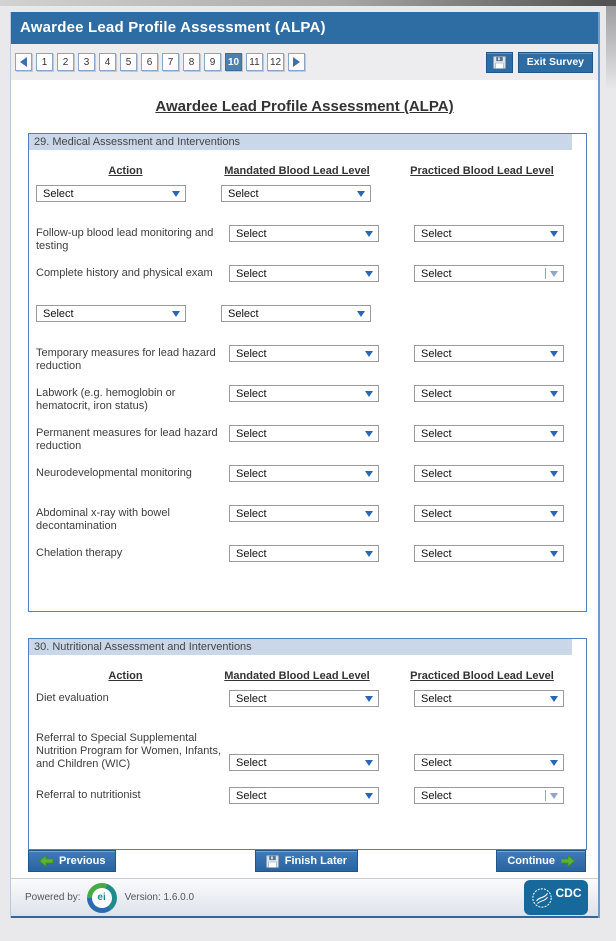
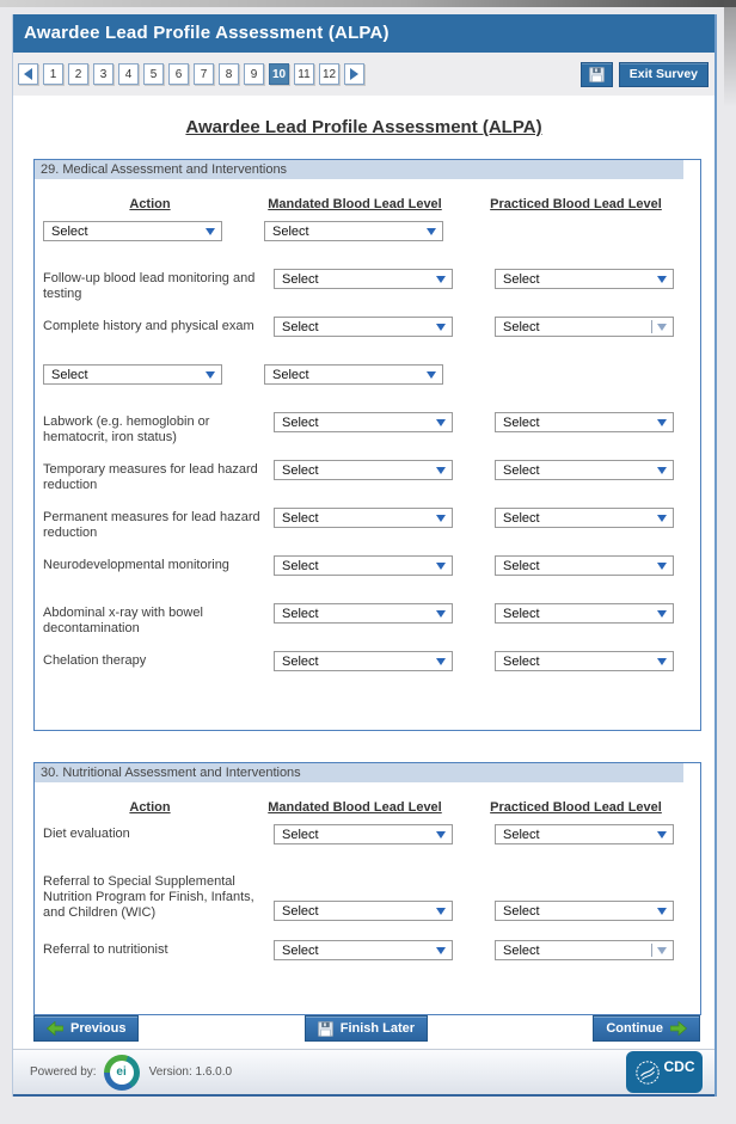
  Awardee Lead Profile Assessment (ALPA)
  1
  2
  3
  4
  5
  6
  7
  8
  9
  10
  11
  12
  Exit Survey
  Awardee Lead Profile Assessment (ALPA)
  29. Medical Assessment and Interventions
  Action
  Mandated Blood Lead Level
  Practiced Blood Lead Level
  Select
  Select
  Follow-up blood lead monitoring and testing
  Select
  Select
  Complete history and physical exam
  Select
  Select
  Select
  Select
- Temporary measures for lead hazard reduction
+ Labwork (e.g. hemoglobin or hematocrit, iron status)
  Select
  Select
- Labwork (e.g. hemoglobin or hematocrit, iron status)
+ Temporary measures for lead hazard reduction
  Select
  Select
  Permanent measures for lead hazard reduction
  Select
  Select
  Neurodevelopmental monitoring
  Select
  Select
  Abdominal x-ray with bowel decontamination
  Select
  Select
  Chelation therapy
  Select
  Select
  30. Nutritional Assessment and Interventions
  Action
  Mandated Blood Lead Level
  Practiced Blood Lead Level
  Diet evaluation
  Select
  Select
- Referral to Special Supplemental Nutrition Program for Women, Infants, and Children (WIC)
+ Referral to Special Supplemental Nutrition Program for Finish, Infants, and Children (WIC)
  Select
  Select
  Referral to nutritionist
  Select
  Select
  Previous
  Finish Later
  Continue
  Powered by:
  ei
  Version: 1.6.0.0
  CDC
